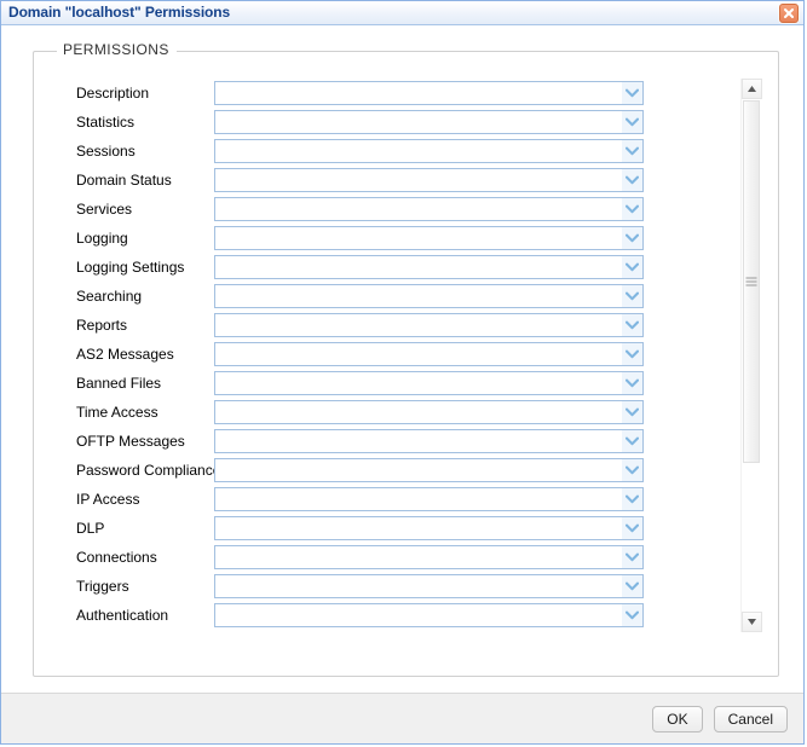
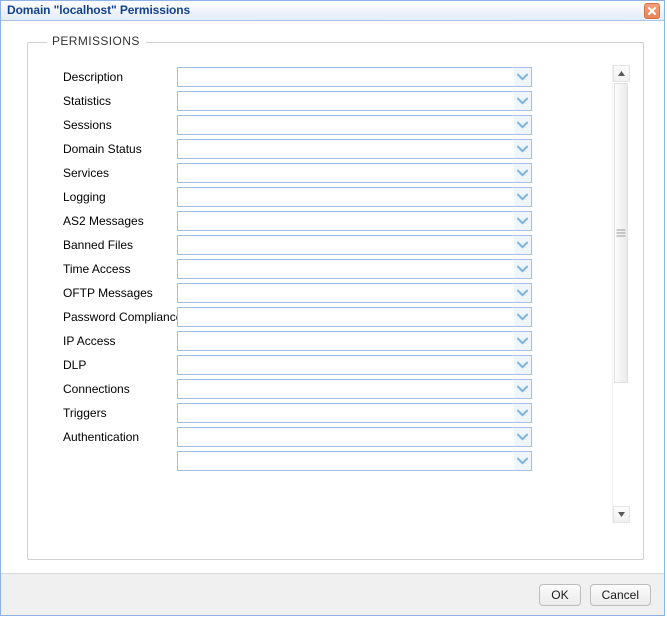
  Domain "localhost" Permissions
  PERMISSIONS
  Description
  Statistics
  Sessions
  Domain Status
  Services
  Logging
- Logging Settings
- Searching
- Reports
  AS2 Messages
  Banned Files
  Time Access
  OFTP Messages
  Password Complianc
  IP Access
  DLP
  Connections
  Triggers
  Authentication
  OK
  Cancel
